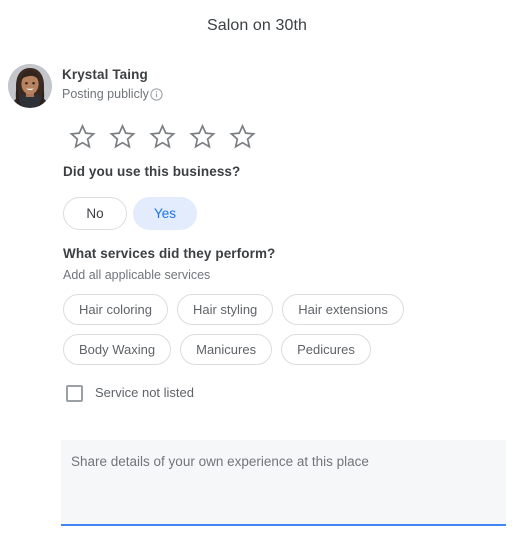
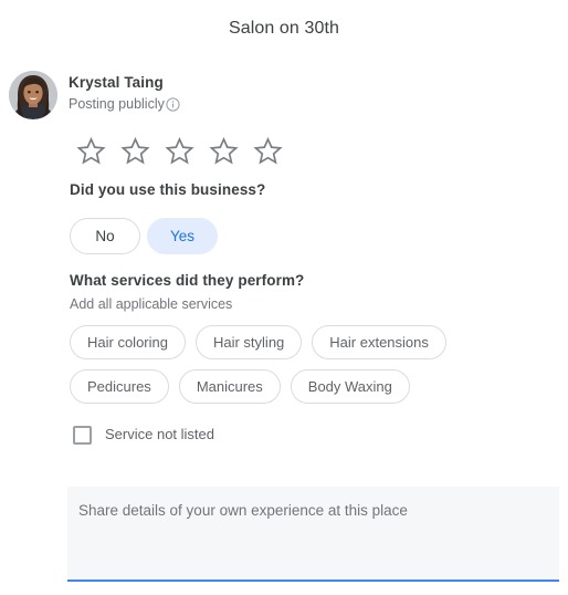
  Salon on 30th
  Krystal Taing
  Posting publicly
  Did you use this business?
  No
  Yes
  What services did they perform?
  Add all applicable services
  Hair coloring
  Hair styling
  Hair extensions
- Body Waxing
+ Pedicures
  Manicures
- Pedicures
+ Body Waxing
  Service not listed
  Share details of your own experience at this place
